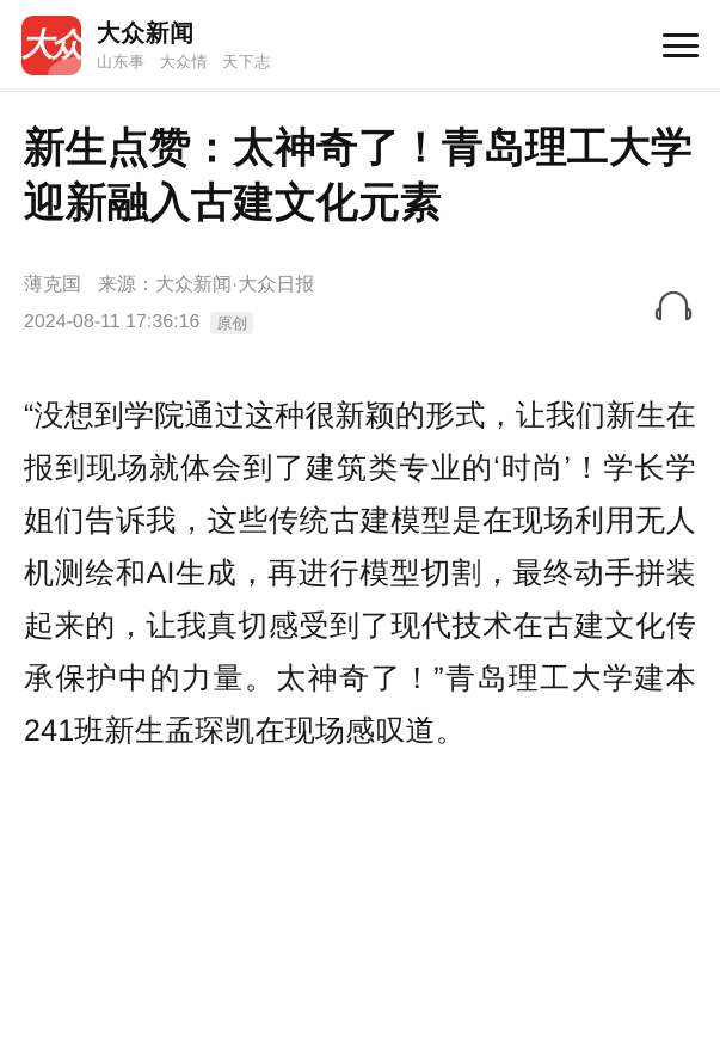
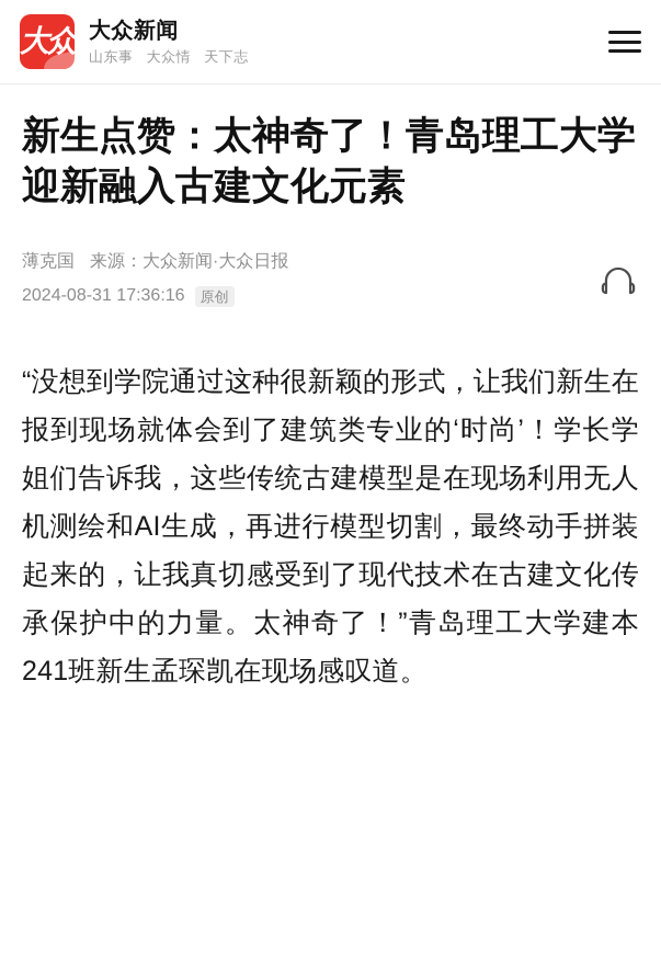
  大众
  大众新闻
  山东事 大众情 天下志
  新生点赞：太神奇了！青岛理工大学迎新融入古建文化元素
  薄克国 来源：大众新闻·大众日报
- 2024-08-11 17:36:16
+ 2024-08-31 17:36:16
  原创
  “没想到学院通过这种很新颖的形式，让我们新生在报到现场就体会到了建筑类专业的‘时尚’！学长学姐们告诉我，这些传统古建模型是在现场利用无人机测绘和AI生成，再进行模型切割，最终动手拼装起来的，让我真切感受到了现代技术在古建文化传承保护中的力量。太神奇了！”青岛理工大学建本241班新生孟琛凯在现场感叹道。
